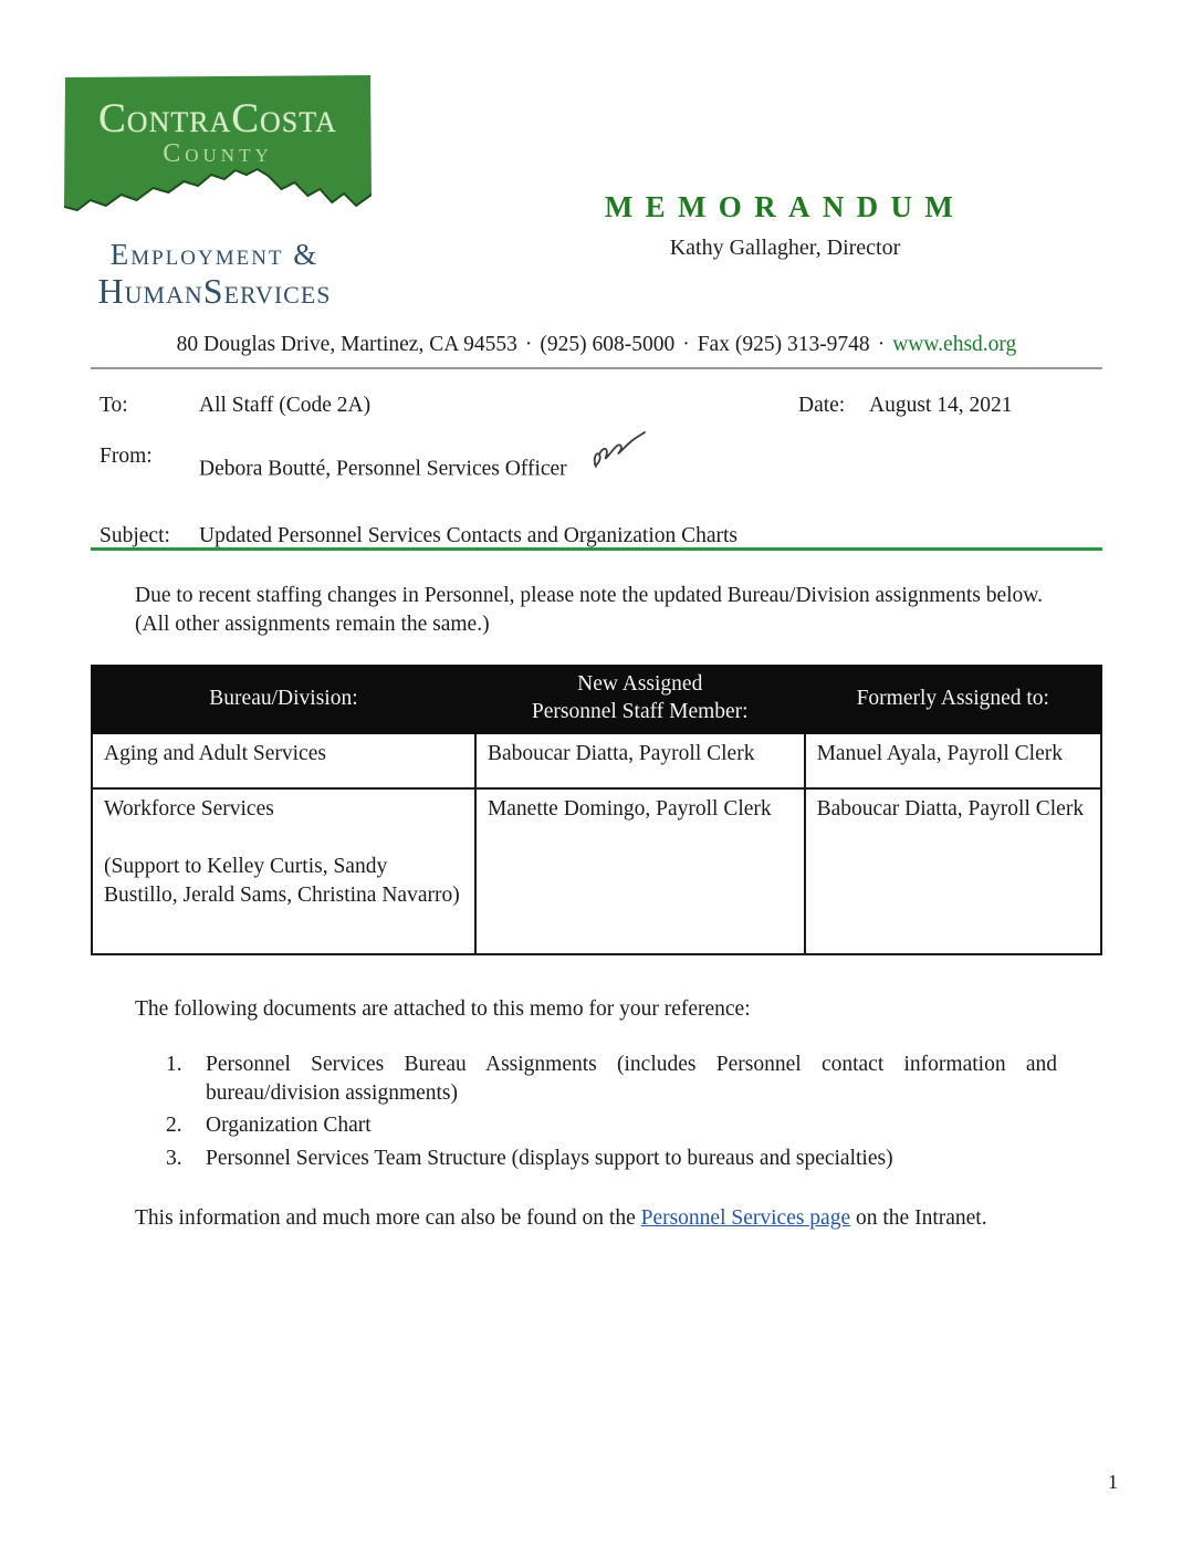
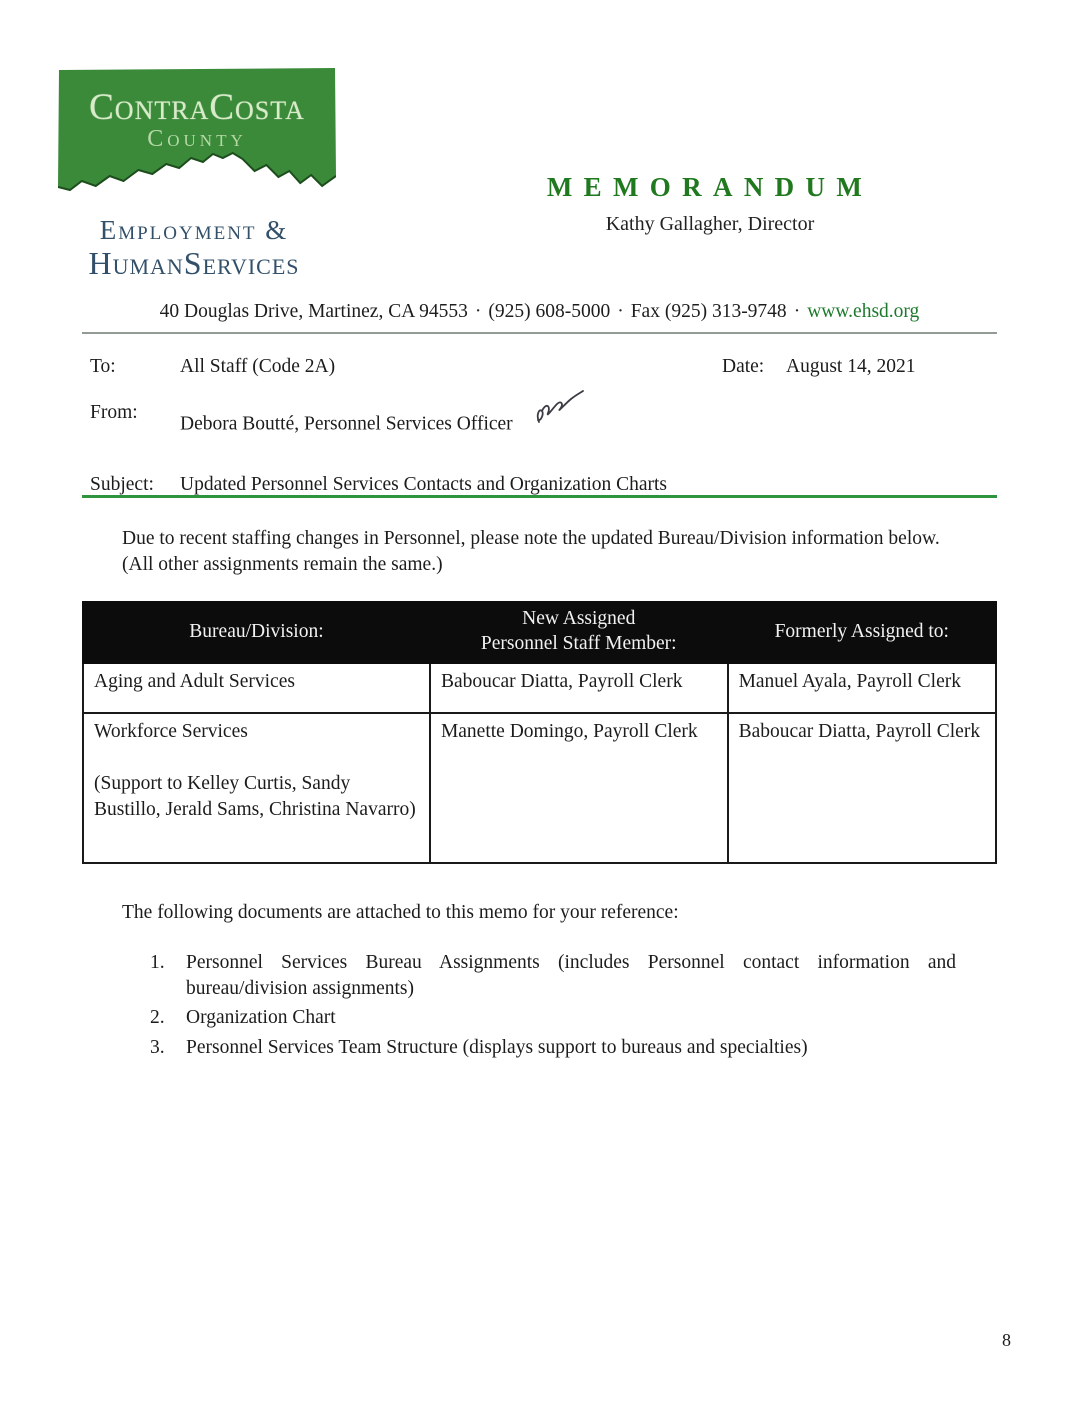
  ContraCosta
  County
  Employment &
  HumanServices
  MEMORANDUM
  Kathy Gallagher, Director
- 80 Douglas Drive, Martinez, CA 94553 · (925) 608-5000 · Fax (925) 313-9748 · www.ehsd.org
+ 40 Douglas Drive, Martinez, CA 94553 · (925) 608-5000 · Fax (925) 313-9748 · www.ehsd.org
  To: All Staff (Code 2A)
  Date: August 14, 2021
  From:Debora Boutté, Personnel Services Officer
  Subject: Updated Personnel Services Contacts and Organization Charts
- Due to recent staffing changes in Personnel, please note the updated Bureau/Division assignments below. (All other assignments remain the same.)
+ Due to recent staffing changes in Personnel, please note the updated Bureau/Division information below. (All other assignments remain the same.)
  Bureau/Division:	New Assigned Personnel Staff Member:	Formerly Assigned to:
  Aging and Adult Services	Baboucar Diatta, Payroll Clerk	Manuel Ayala, Payroll Clerk
  Workforce Services (Support to Kelley Curtis, Sandy Bustillo, Jerald Sams, Christina Navarro)	Manette Domingo, Payroll Clerk	Baboucar Diatta, Payroll Clerk
  The following documents are attached to this memo for your reference:
  1.
  Personnel Services Bureau Assignments (includes Personnel contact information and bureau/division assignments)
  2.
  Organization Chart
  3.
  Personnel Services Team Structure (displays support to bureaus and specialties)
- This information and much more can also be found on the Personnel Services page on the Intranet.
- 1
+ 8
